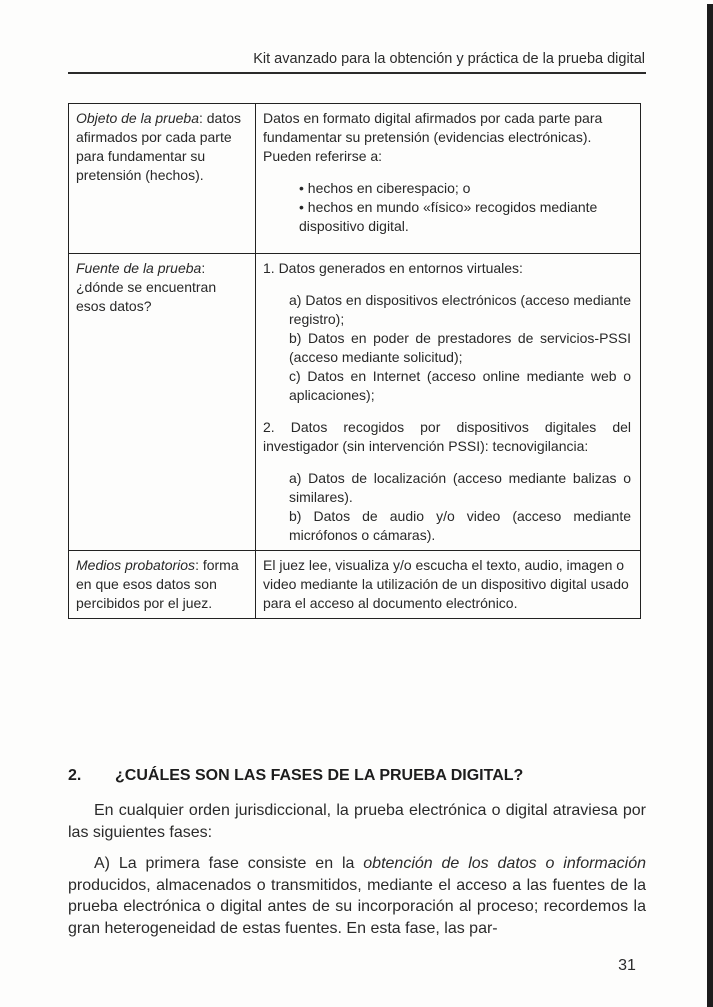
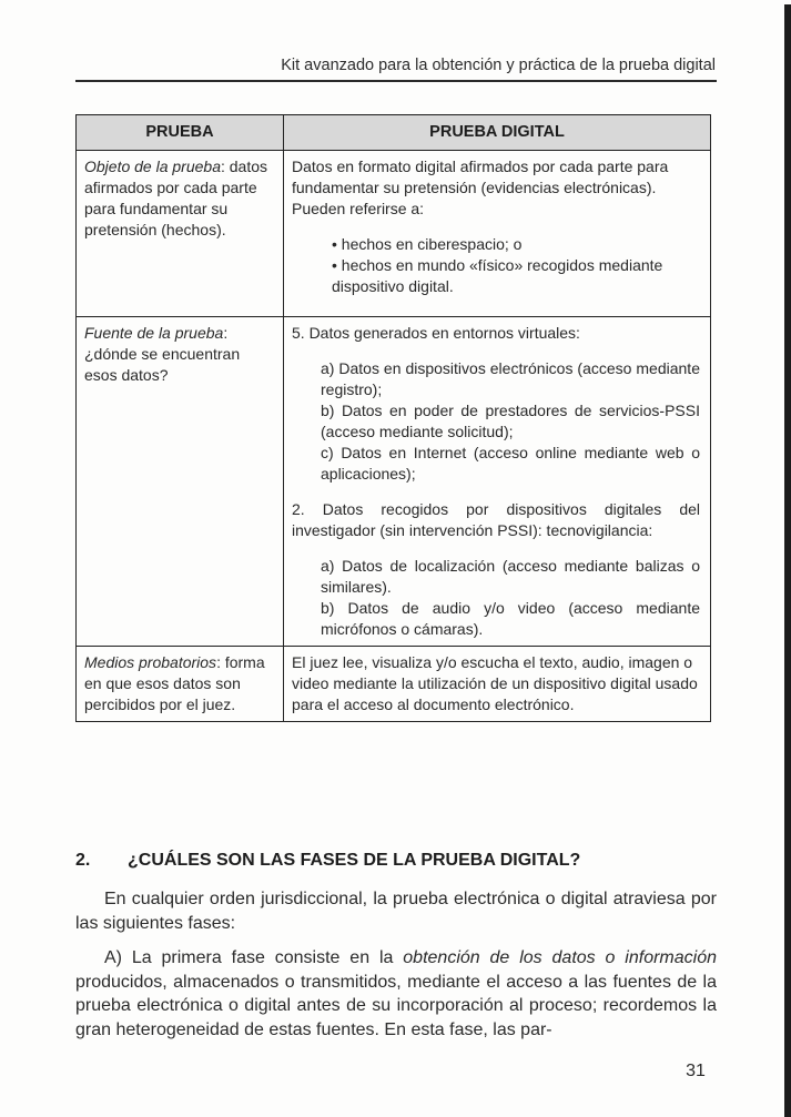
  Kit avanzado para la obtención y práctica de la prueba digital
+ PRUEBA	PRUEBA DIGITAL
  Objeto de la prueba: datos afirmados por cada parte para fundamentar su pretensión (hechos).	Datos en formato digital afirmados por cada parte para fundamentar su pretensión (evidencias electrónicas). Pueden referirse a: hechos en ciberespacio; o hechos en mundo «físico» recogidos mediante dispositivo digital.
- Fuente de la prueba: ¿dónde se encuentran esos datos?	1. Datos generados en entornos virtuales: a) Datos en dispositivos electrónicos (acceso mediante registro); b) Datos en poder de prestadores de servicios-PSSI (acceso mediante solicitud); c) Datos en Internet (acceso online mediante web o aplicaciones); 2. Datos recogidos por dispositivos digitales del investigador (sin intervención PSSI): tecnovigilancia: a) Datos de localización (acceso mediante balizas o similares). b) Datos de audio y/o video (acceso mediante micrófonos o cámaras).
+ Fuente de la prueba: ¿dónde se encuentran esos datos?	5. Datos generados en entornos virtuales: a) Datos en dispositivos electrónicos (acceso mediante registro); b) Datos en poder de prestadores de servicios-PSSI (acceso mediante solicitud); c) Datos en Internet (acceso online mediante web o aplicaciones); 2. Datos recogidos por dispositivos digitales del investigador (sin intervención PSSI): tecnovigilancia: a) Datos de localización (acceso mediante balizas o similares). b) Datos de audio y/o video (acceso mediante micrófonos o cámaras).
  Medios probatorios: forma en que esos datos son percibidos por el juez.	El juez lee, visualiza y/o escucha el texto, audio, imagen o video mediante la utilización de un dispositivo digital usado para el acceso al documento electrónico.
  2.
  ¿CUÁLES SON LAS FASES DE LA PRUEBA DIGITAL?
  En cualquier orden jurisdiccional, la prueba electrónica o digital atraviesa por las siguientes fases:
  A) La primera fase consiste en la obtención de los datos o información producidos, almacenados o transmitidos, mediante el acceso a las fuentes de la prueba electrónica o digital antes de su incorporación al proceso; recordemos la gran heterogeneidad de estas fuentes. En esta fase, las par-
  31
